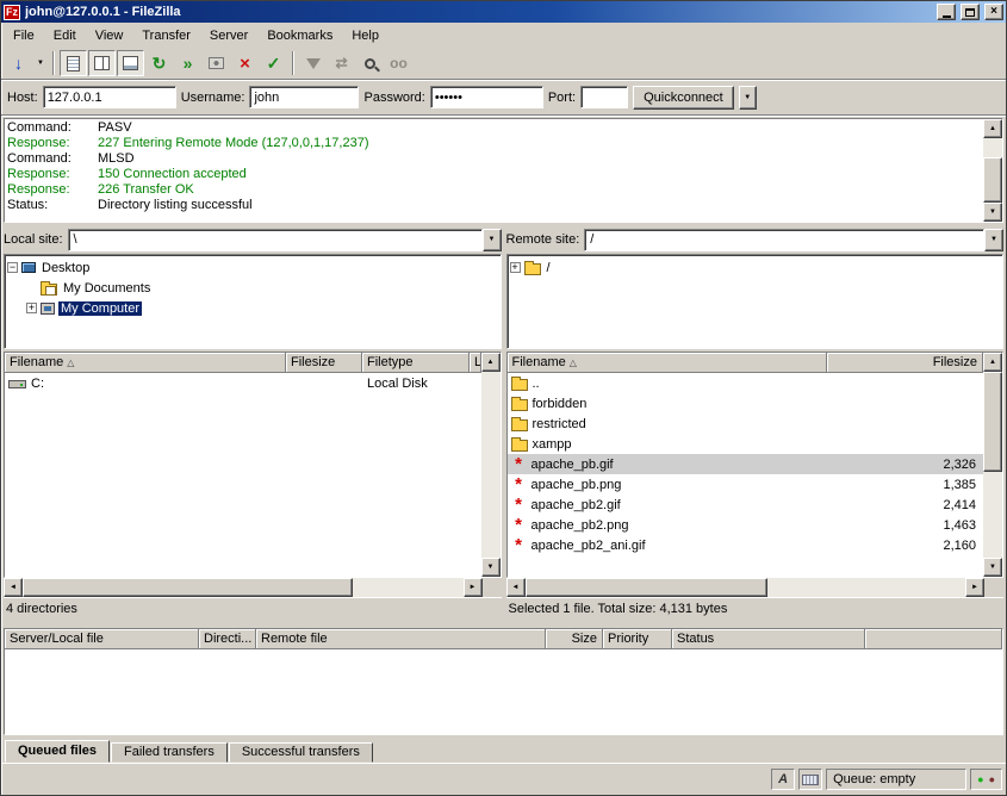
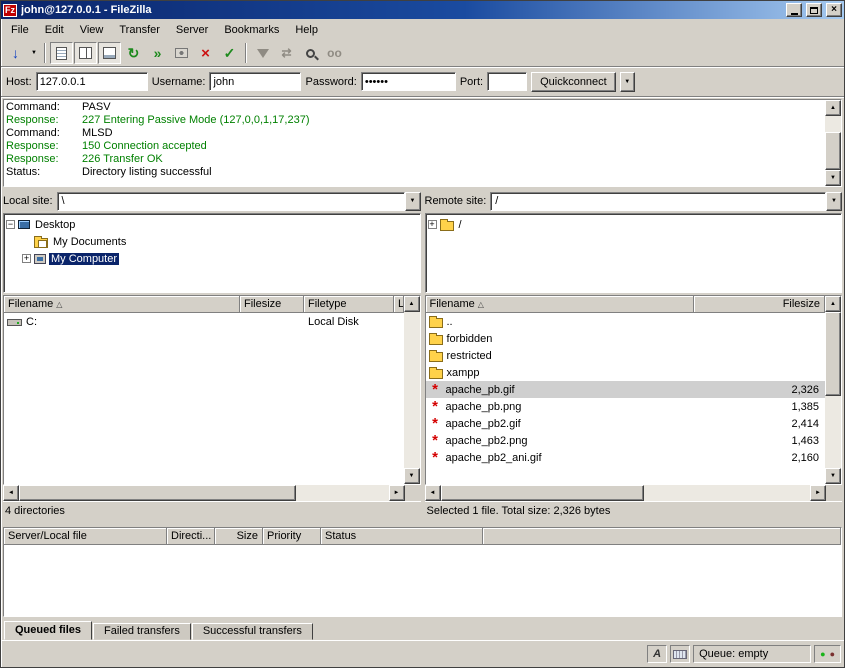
  Fz
  john@127.0.0.1 - FileZilla
  ×
  File
  Edit
  View
  Transfer
  Server
  Bookmarks
  Help
  ↓
  ↻
  »
  ×
  ✓
  ⇄
  oo
  Host:
  127.0.0.1
  Username:
  john
  Password:
  ••••••
  Port:
  Quickconnect
  Command:
  PASV
  Response:
- 227 Entering Remote Mode (127,0,0,1,17,237)
+ 227 Entering Passive Mode (127,0,0,1,17,237)
  Command:
  MLSD
  Response:
  150 Connection accepted
  Response:
  226 Transfer OK
  Status:
  Directory listing successful
  Local site:
  \
  −
  Desktop
  My Documents
  +
  My Computer
  Filename
  △
  Filesize
  Filetype
  L
  C:
  Local Disk
  4 directories
  Remote site:
  /
  +
  /
  Filename
  △
  Filesize
  ..
  forbidden
  restricted
  xampp
  *
  apache_pb.gif
  2,326
  *
  apache_pb.png
  1,385
  *
  apache_pb2.gif
  2,414
  *
  apache_pb2.png
  1,463
  *
  apache_pb2_ani.gif
  2,160
- Selected 1 file. Total size: 4,131 bytes
+ Selected 1 file. Total size: 2,326 bytes
  Server/Local file
  Directi...
- Remote file
  Size
  Priority
  Status
  Queued files
  Failed transfers
  Successful transfers
  A
  Queue: empty
  ●
  ●
